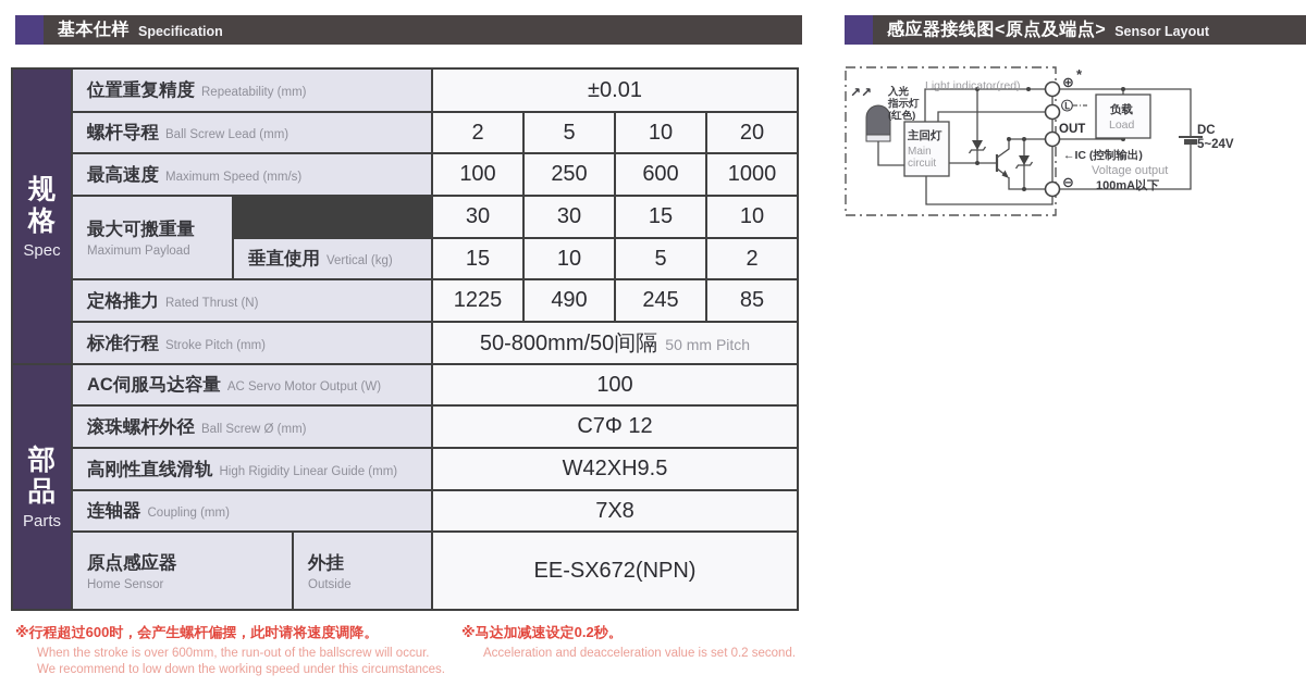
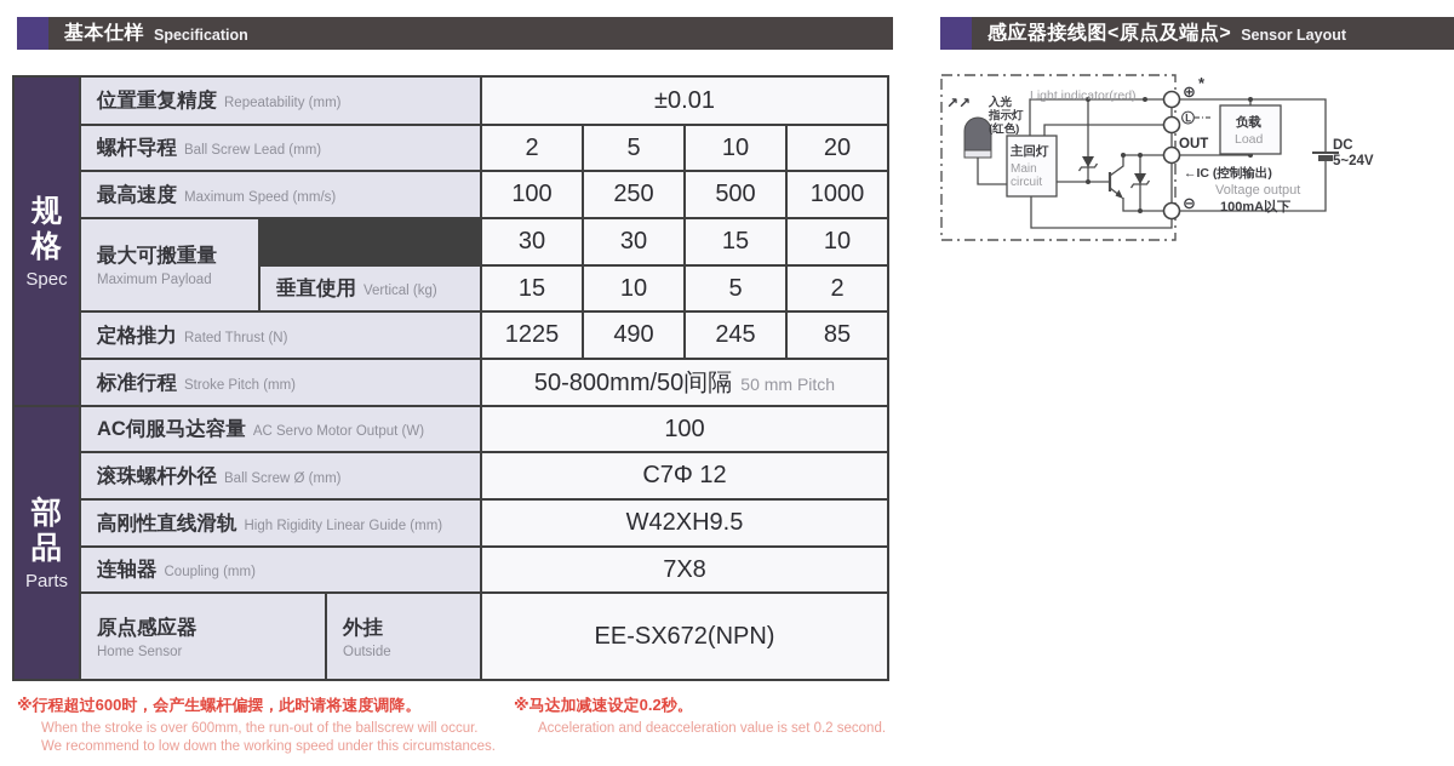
  基本仕样
  Specification
  感应器接线图<原点及端点>
  Sensor Layout
  规格
  Spec
  部品
  Parts
  位置重复精度 Repeatability (mm)
  ±0.01
  螺杆导程 Ball Screw Lead (mm)
  2
  5
  10
  20
  最高速度 Maximum Speed (mm/s)
  100
  250
- 600
+ 500
  1000
  最大可搬重量
  Maximum Payload
  30
  30
  15
  10
  垂直使用 Vertical (kg)
  15
  10
  5
  2
  定格推力 Rated Thrust (N)
  1225
  490
  245
  85
  标准行程 Stroke Pitch (mm)
  50-800mm/50间隔
  50 mm Pitch
  AC伺服马达容量 AC Servo Motor Output (W)
  100
  滚珠螺杆外径 Ball Screw Ø (mm)
  C7Φ 12
  高刚性直线滑轨 High Rigidity Linear Guide (mm)
  W42XH9.5
  连轴器 Coupling (mm)
  7X8
  原点感应器
  Home Sensor
  外挂
  Outside
  EE-SX672(NPN)
  ↗↗
  入光
  指示灯
  (红色)
  Light indicator(red)
  主回灯
  Main
  circuit
  ⊕
  *
  Ⓛ
  OUT
  ⊖
  ←IC (控制输出)
  Voltage output
  100mA以下
  负载
  Load
  DC
  5~24V
  ※行程超过600时，会产生螺杆偏摆，此时请将速度调降。
  When the stroke is over 600mm, the run-out of the ballscrew will occur.
  We recommend to low down the working speed under this circumstances.
  ※马达加减速设定0.2秒。
  Acceleration and deacceleration value is set 0.2 second.
